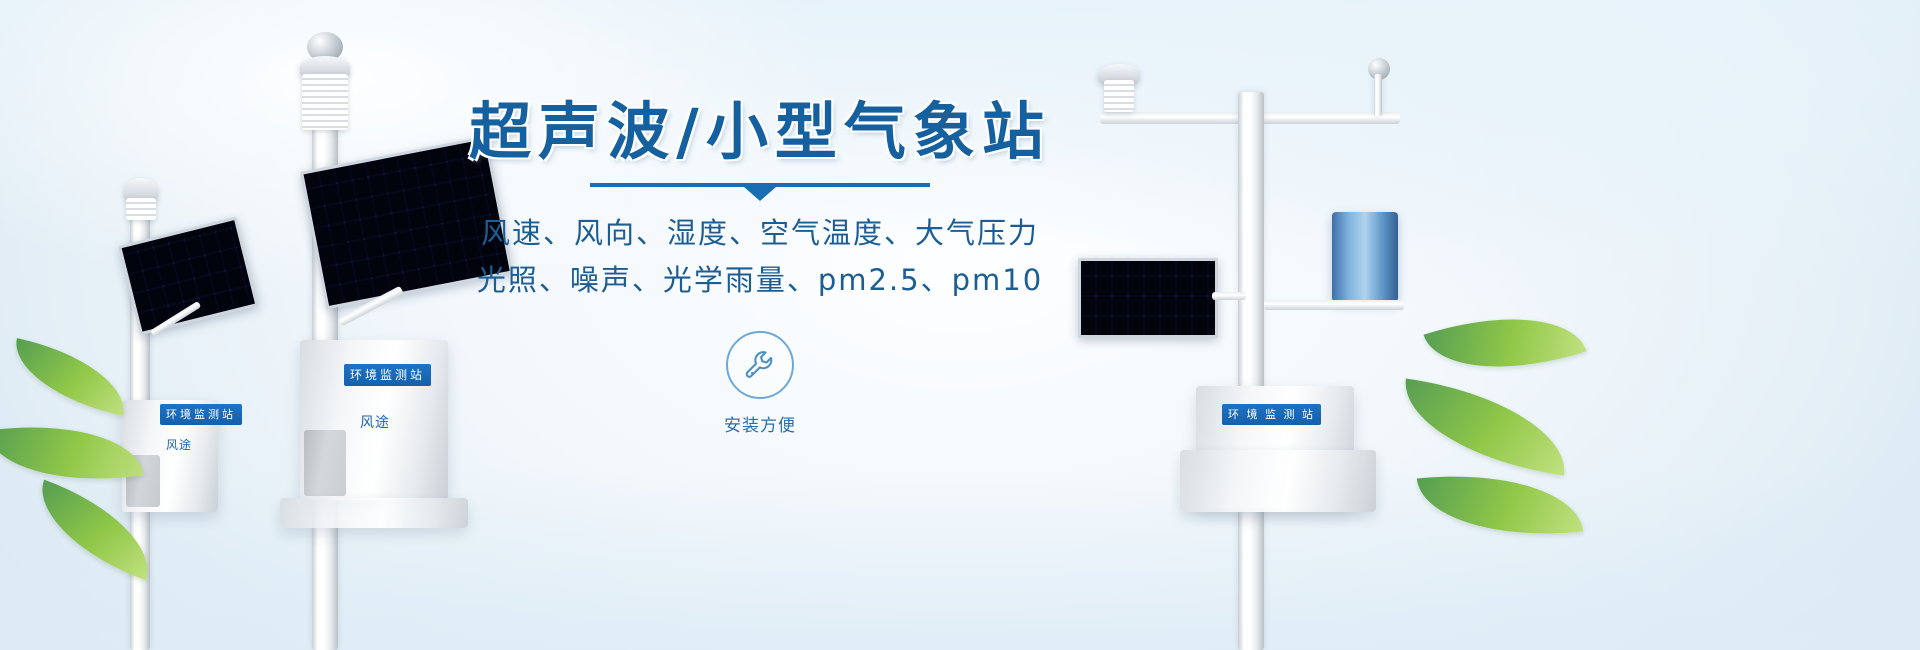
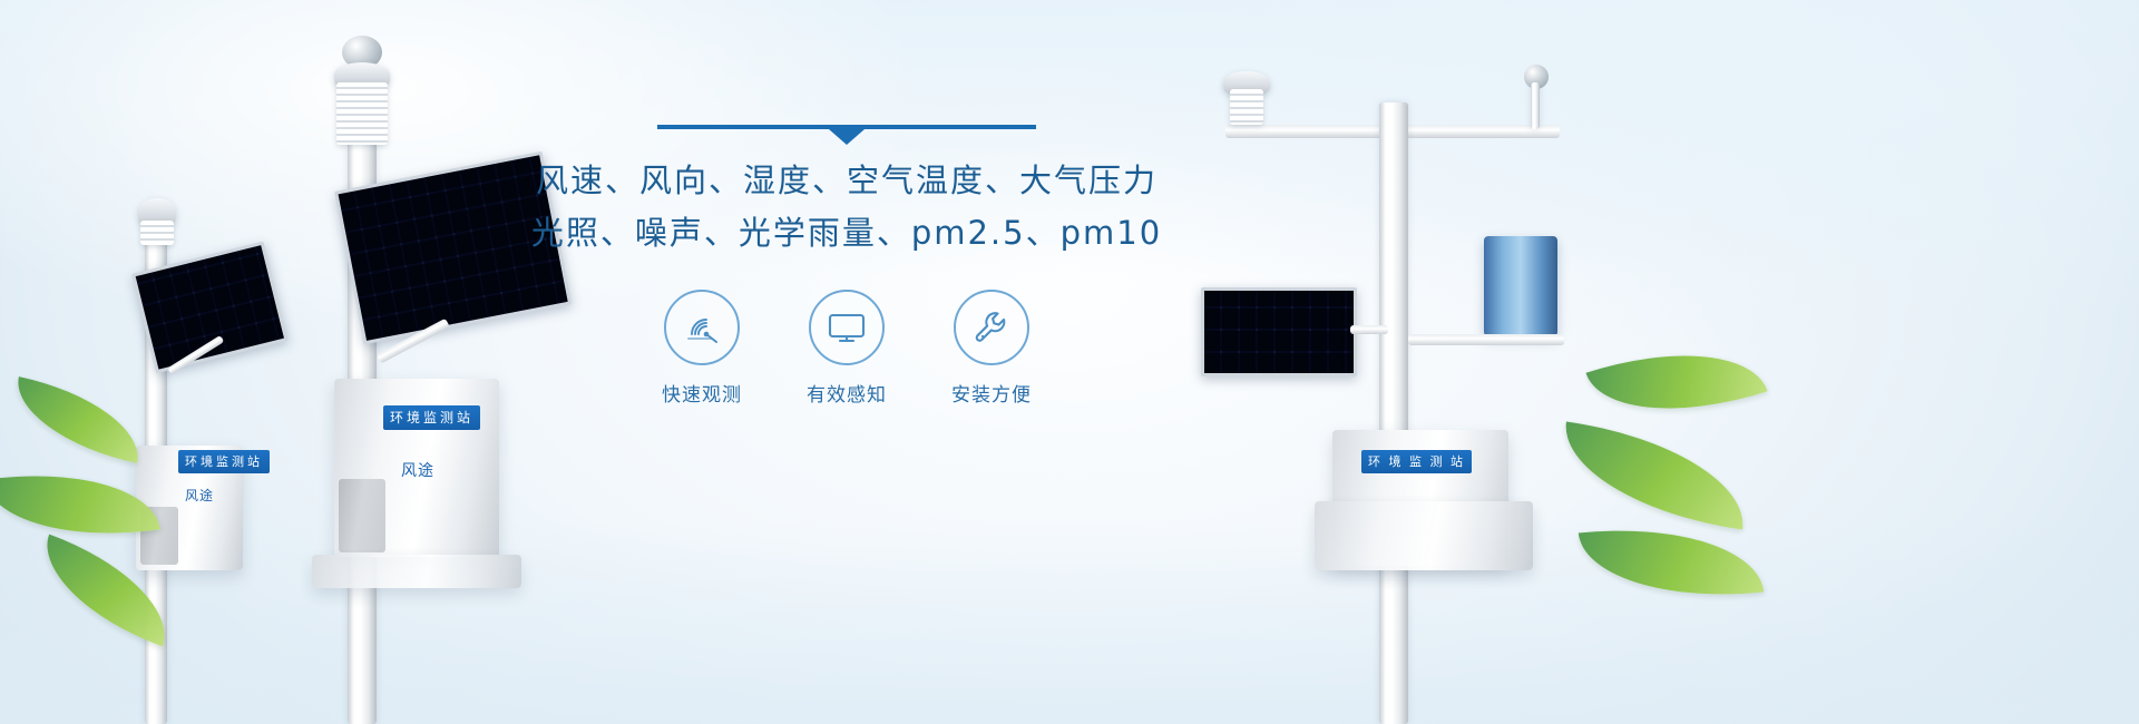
  环境监测站
  风途
  环境监测站
  风途
  环 境 监 测 站
- 超声波/小型气象站
  风速、风向、湿度、空气温度、大气压力
  光照、噪声、光学雨量、pm2.5、pm10
+ 快速观测
+ 有效感知
  安装方便
